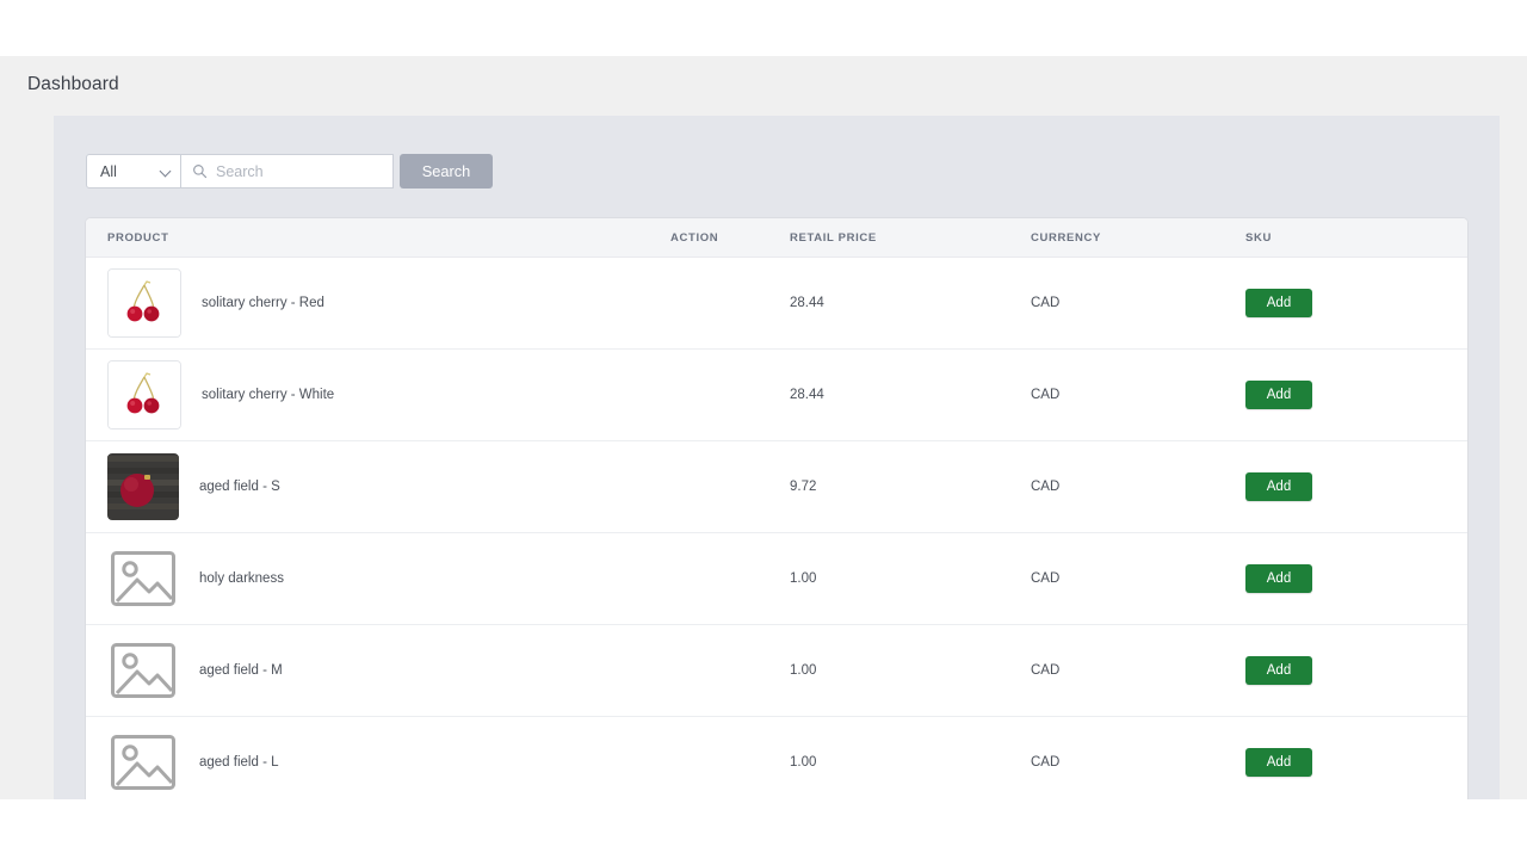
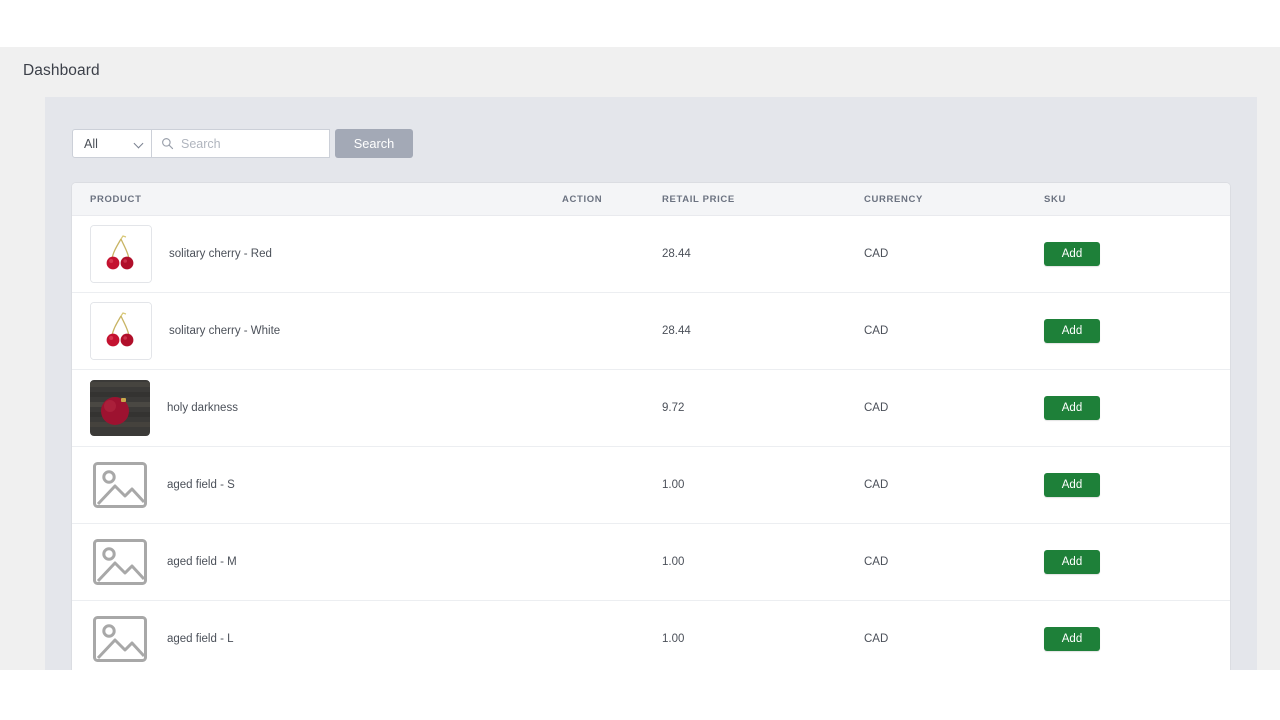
  Dashboard
  All
  Search
  Search
  PRODUCT
  ACTION
  RETAIL PRICE
  CURRENCY
  SKU
  solitary cherry - Red
  28.44
  CAD
  Add
  solitary cherry - White
  28.44
  CAD
  Add
- aged field - S
+ holy darkness
  9.72
  CAD
  Add
- holy darkness
+ aged field - S
  1.00
  CAD
  Add
  aged field - M
  1.00
  CAD
  Add
  aged field - L
  1.00
  CAD
  Add
